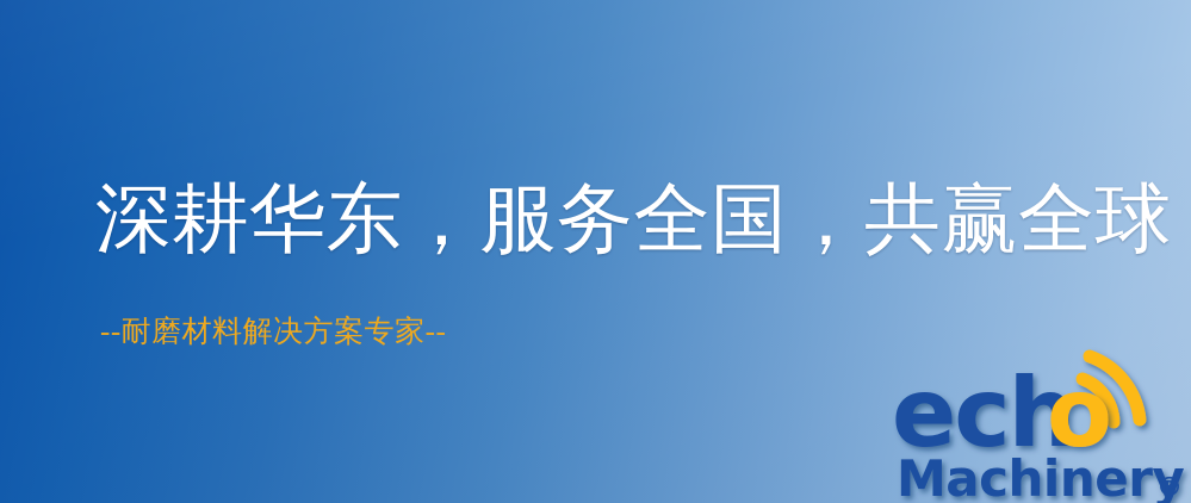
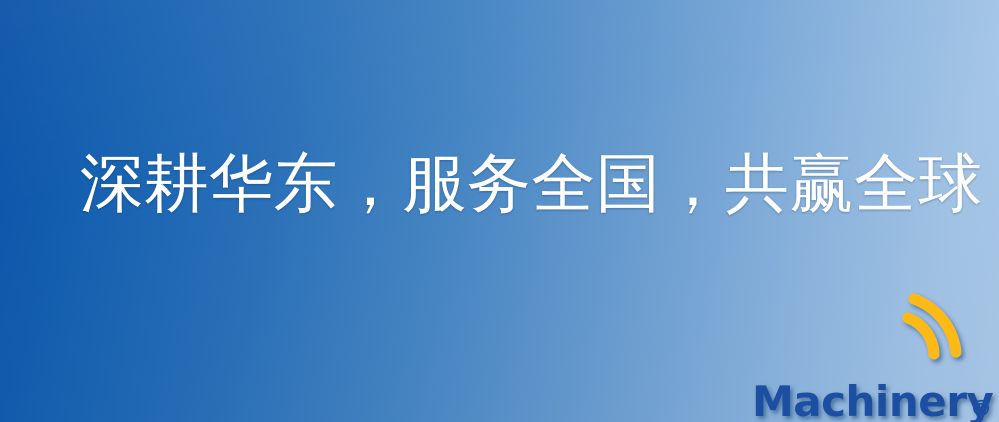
  深耕华东，服务全国，共赢全球
- --耐磨材料解决方案专家--
- ech
- o
  Machinery
  ®
